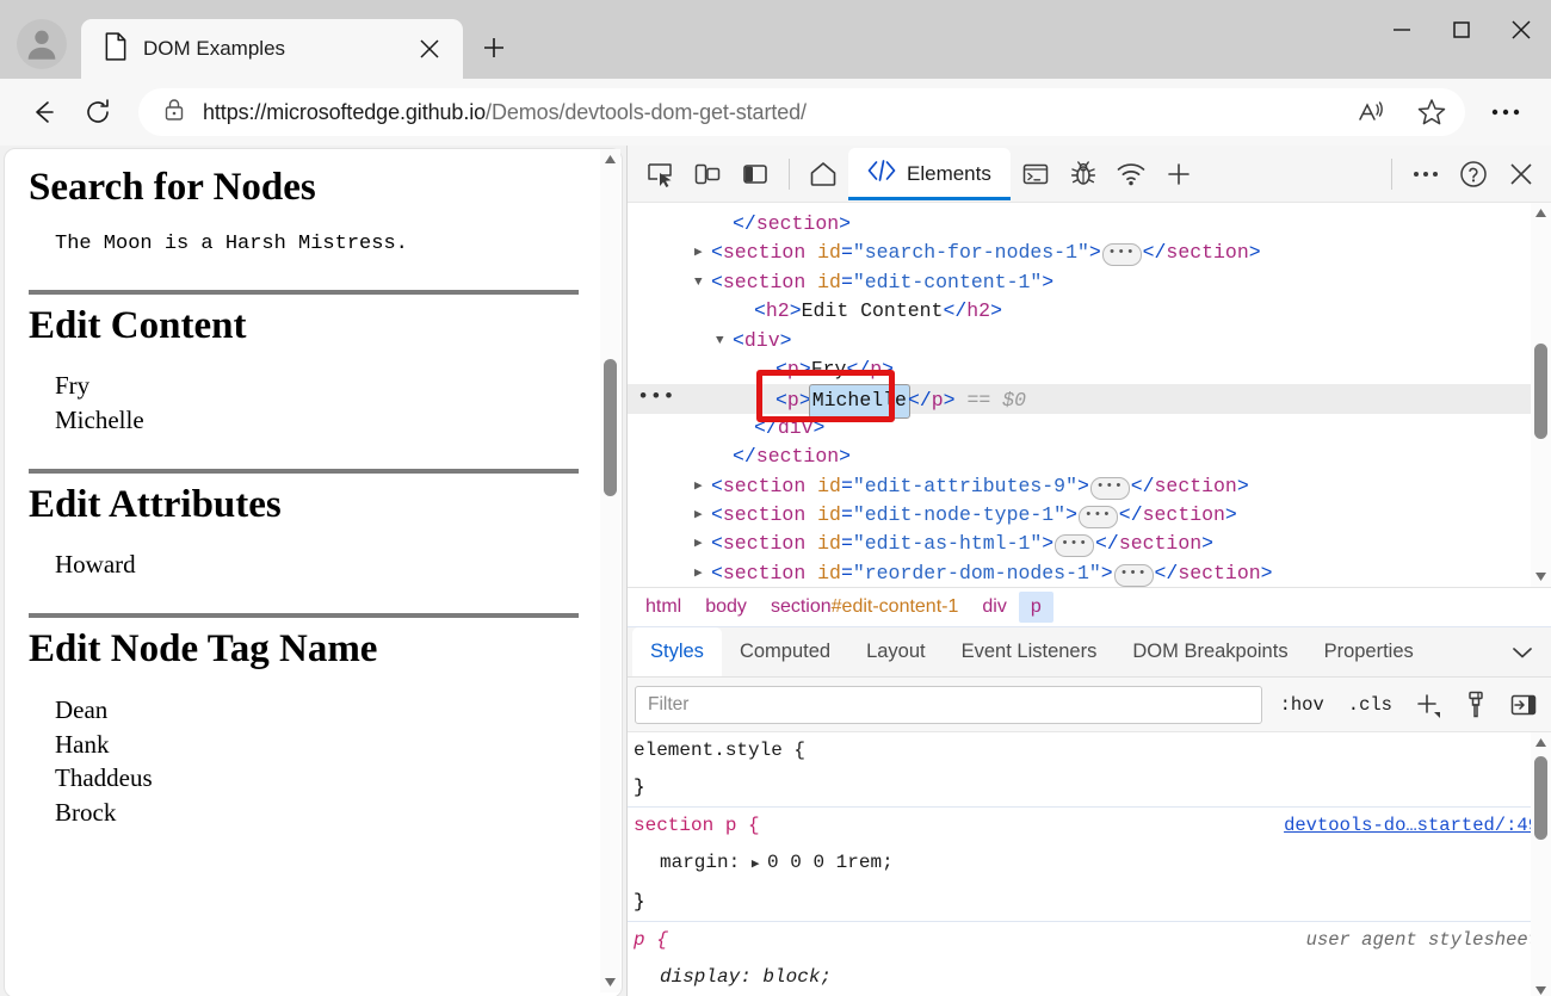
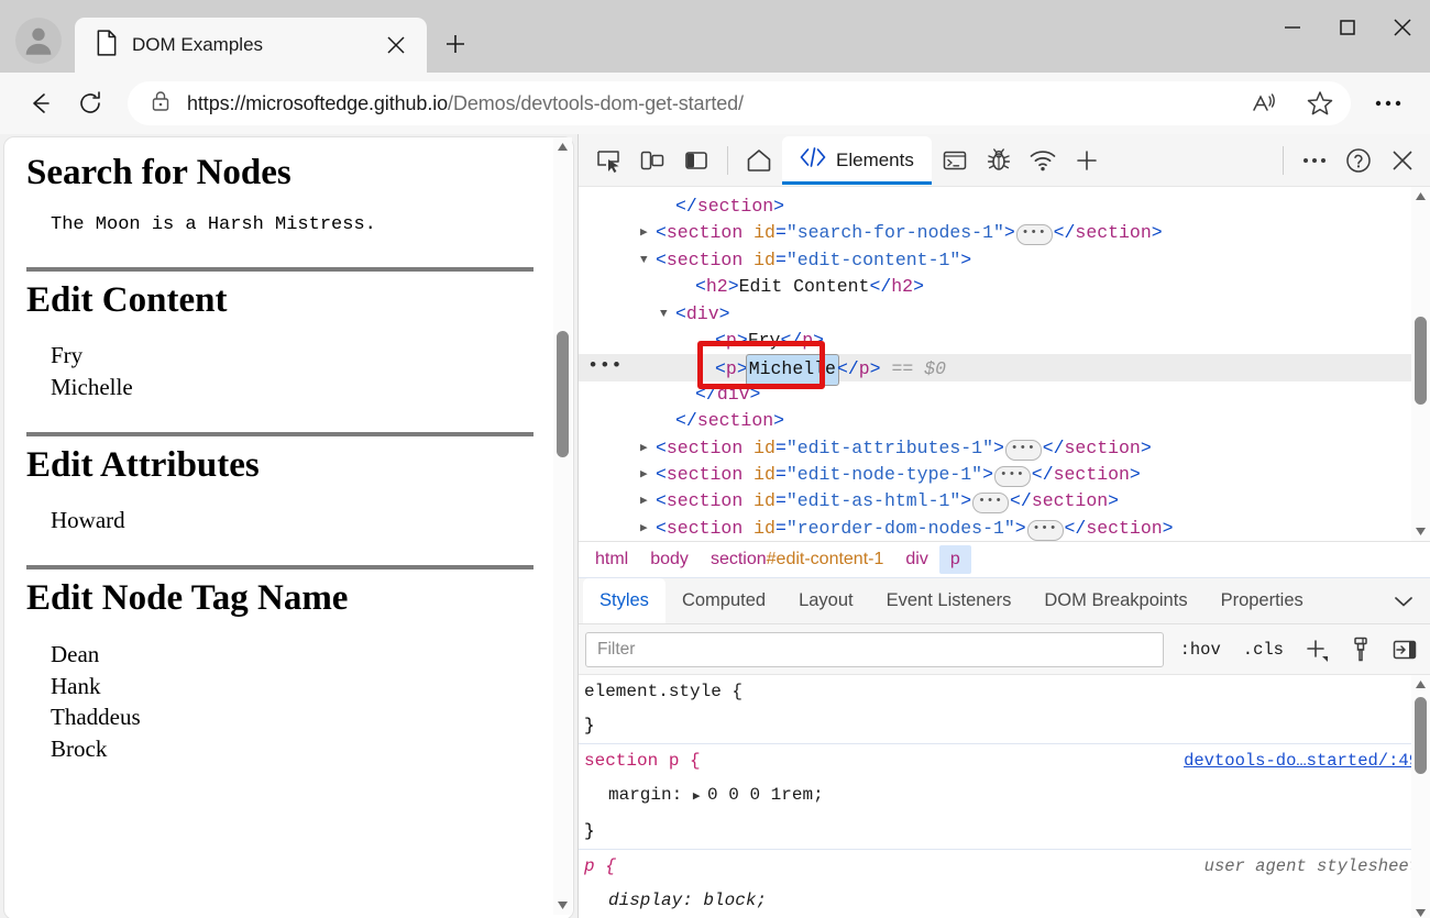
  DOM Examples
  https://microsoftedge.github.io/Demos/devtools-dom-get-started/
  Search for Nodes
  The Moon is a Harsh Mistress.
  Edit Content
  Fry
  Michelle
  Edit Attributes
  Howard
  Edit Node Tag Name
  Dean
  Hank
  Thaddeus
  Brock
  Elements
  </section>
  ▶ <section id="search-for-nodes-1"> ••• </section>
  ▼ <section id="edit-content-1">
  <h2>Edit Content</h2>
  ▼ <div>
  <p>Fry</p>
  •••
  <p>Michelle</p> == $0
  </div>
  </section>
- ▶ <section id="edit-attributes-9"> ••• </section>
+ ▶ <section id="edit-attributes-1"> ••• </section>
  ▶ <section id="edit-node-type-1"> ••• </section>
  ▶ <section id="edit-as-html-1"> ••• </section>
  ▶ <section id="reorder-dom-nodes-1"> ••• </section>
  html
  body
  section#edit-content-1
  div
  p
  Styles
  Computed
  Layout
  Event Listeners
  DOM Breakpoints
  Properties
  Filter
  :hov
  .cls
  element.style {
  }
  section p {
  devtools-do…started/:4
  margin: ▶ 0 0 0 1rem;
  }
  p {
  user agent styleshee
  display: block;
